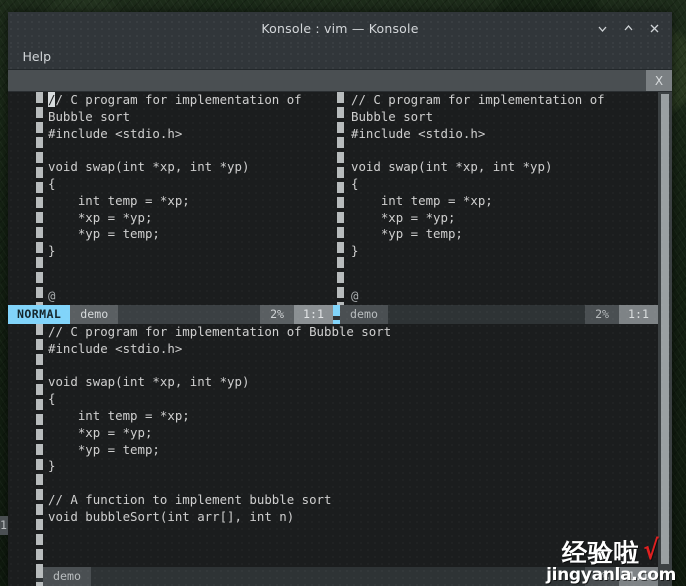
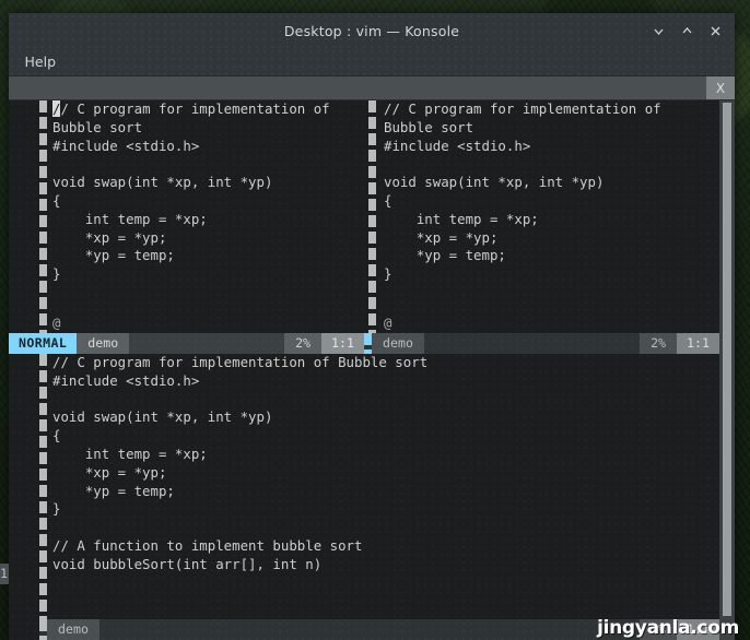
- Konsole : vim — Konsole
+ Desktop : vim — Konsole
  Help
  X
  1
- 经验啦√
  jingyanla.com
